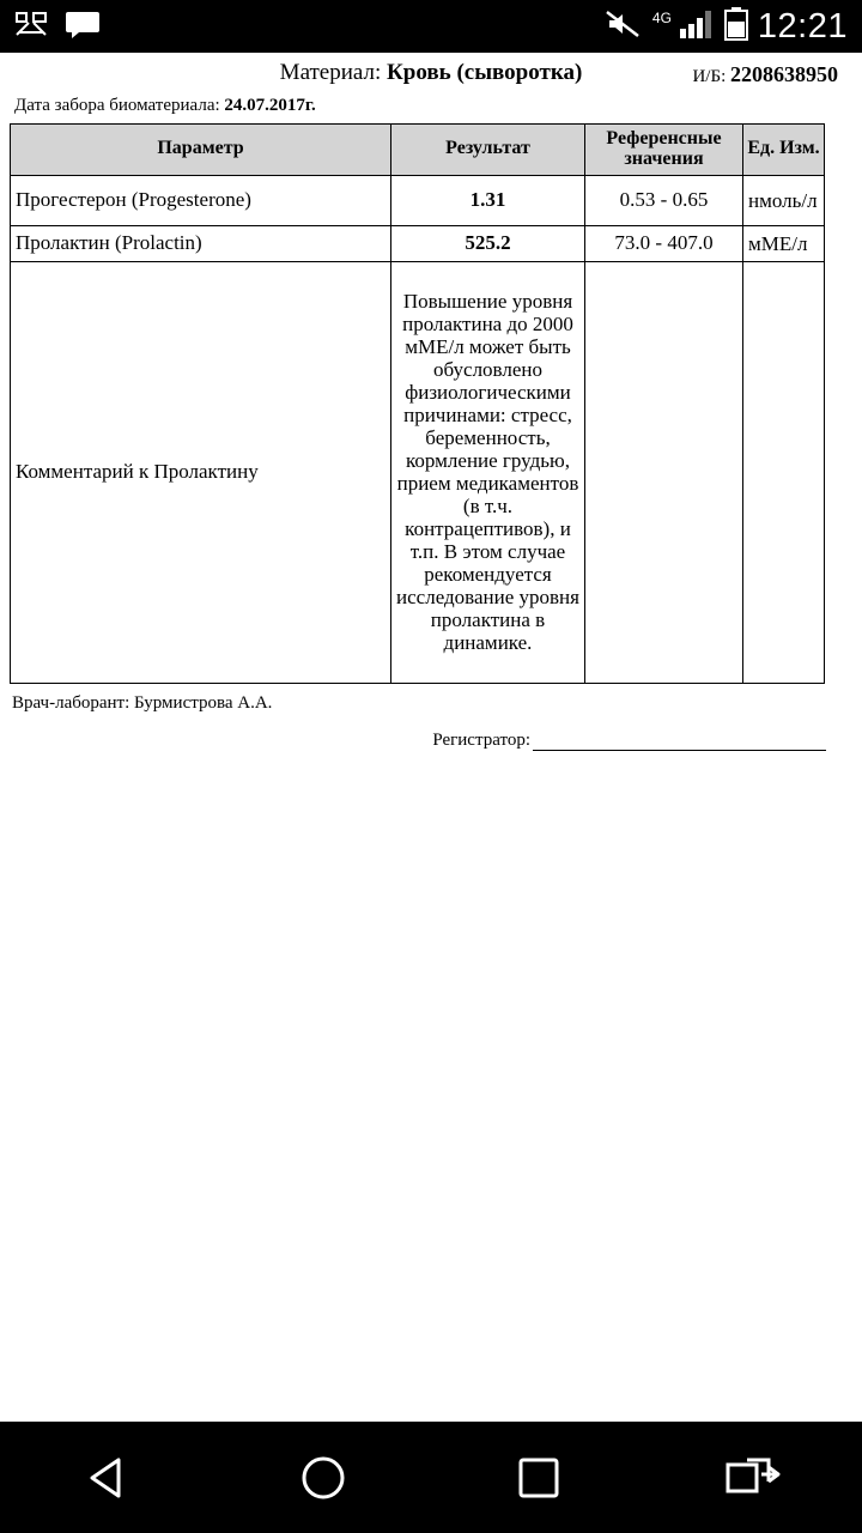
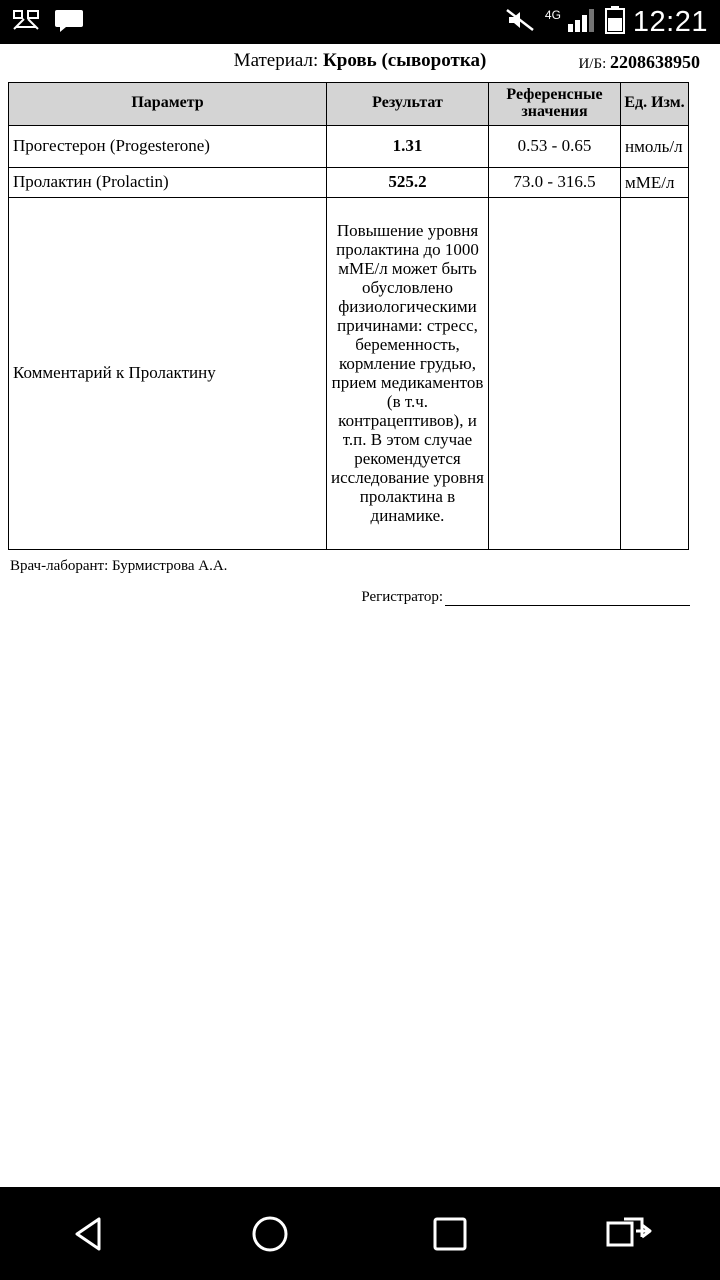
  4G
  12:21
  Материал: Кровь (сыворотка)
  И/Б: 2208638950
- Дата забора биоматериала: 24.07.2017г.
  Параметр	Результат	Референсные значения	Ед. Изм.
  Прогестерон (Progesterone)	1.31	0.53 - 0.65	нмоль/л
- Пролактин (Prolactin)	525.2	73.0 - 407.0	мМЕ/л
+ Пролактин (Prolactin)	525.2	73.0 - 316.5	мМЕ/л
- Комментарий к Пролактину	Повышение уровня пролактина до 2000 мМЕ/л может быть обусловлено физиологическими причинами: стресс, беременность, кормление грудью, прием медикаментов (в т.ч. контрацептивов), и т.п. В этом случае рекомендуется исследование уровня пролактина в динамике.
+ Комментарий к Пролактину	Повышение уровня пролактина до 1000 мМЕ/л может быть обусловлено физиологическими причинами: стресс, беременность, кормление грудью, прием медикаментов (в т.ч. контрацептивов), и т.п. В этом случае рекомендуется исследование уровня пролактина в динамике.
  Врач-лаборант: Бурмистрова А.А.
  Регистратор:
